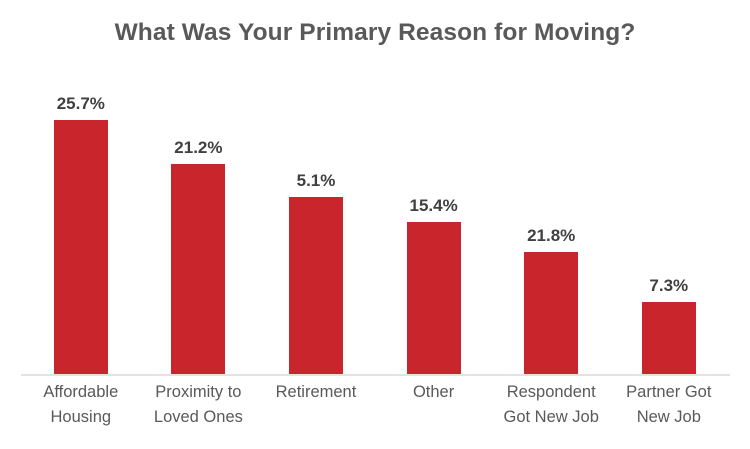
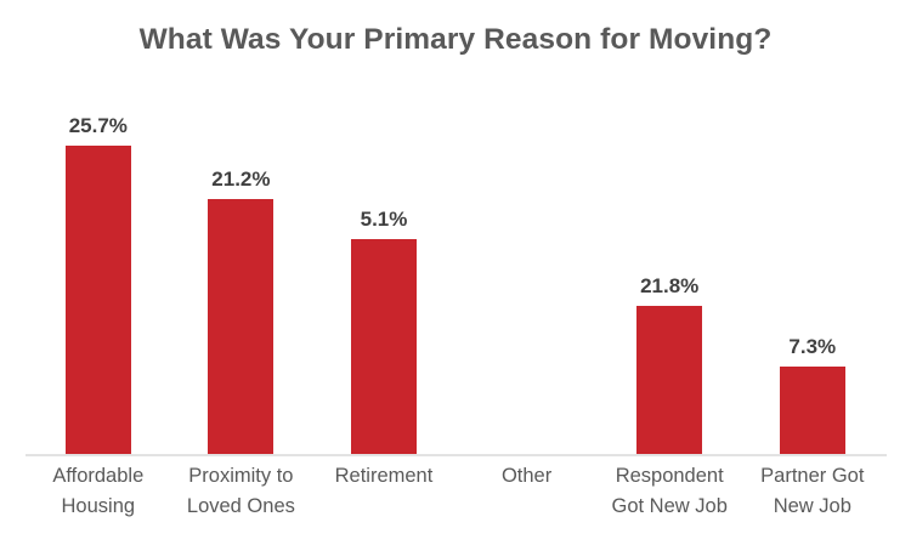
  What Was Your Primary Reason for Moving?
  25.7%
  21.2%
  5.1%
- 15.4%
  21.8%
  7.3%
  Affordable
  Housing
  Proximity to
  Loved Ones
  Retirement
  Other
  Respondent
  Got New Job
  Partner Got
  New Job
